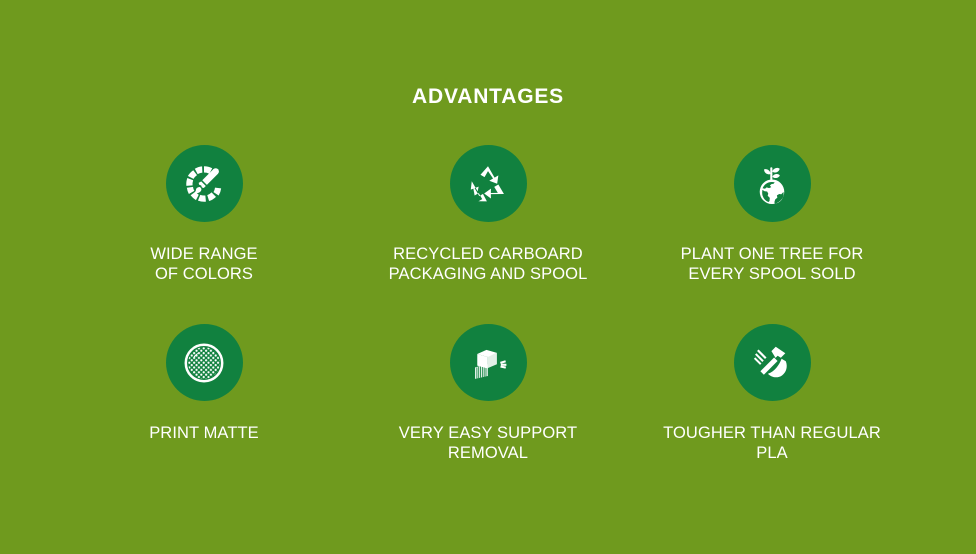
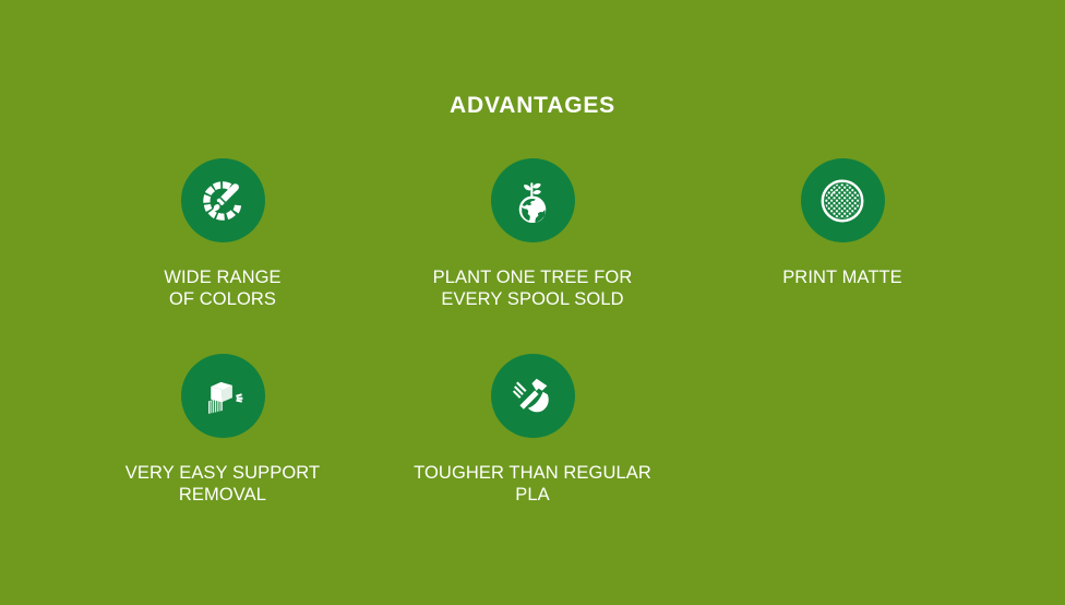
  ADVANTAGES
  WIDE RANGE
  OF COLORS
- RECYCLED CARBOARD
- PACKAGING AND SPOOL
  PLANT ONE TREE FOR
  EVERY SPOOL SOLD
  PRINT MATTE
  VERY EASY SUPPORT
  REMOVAL
  TOUGHER THAN REGULAR
  PLA
